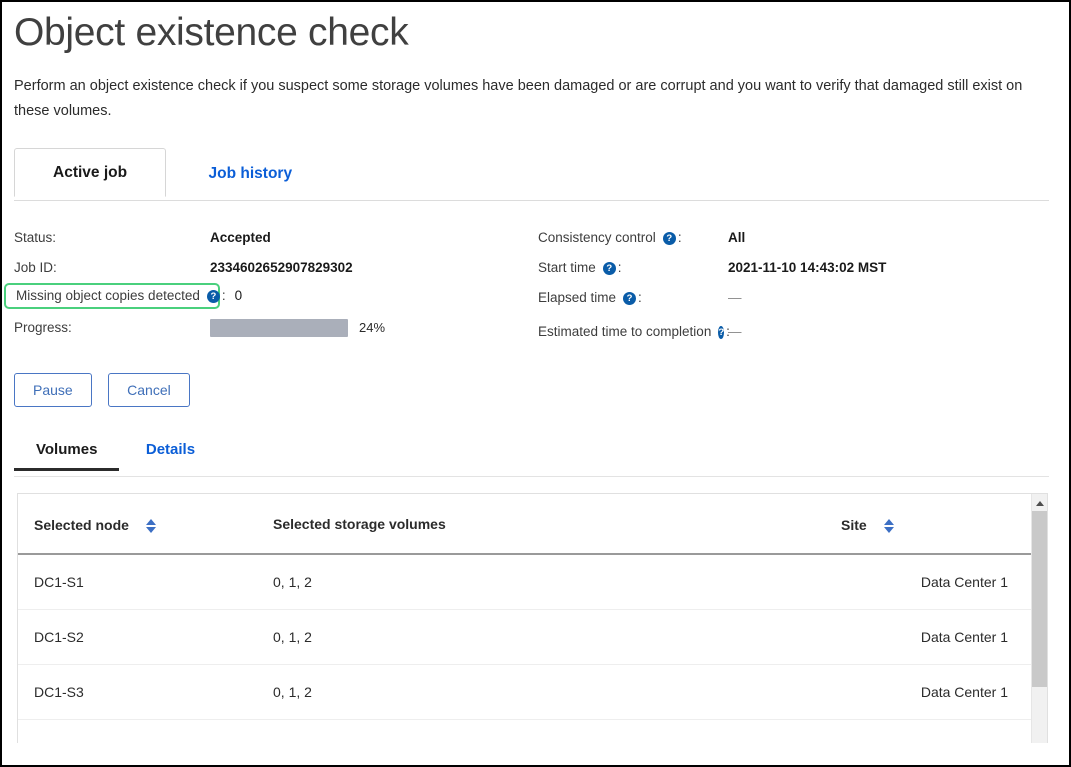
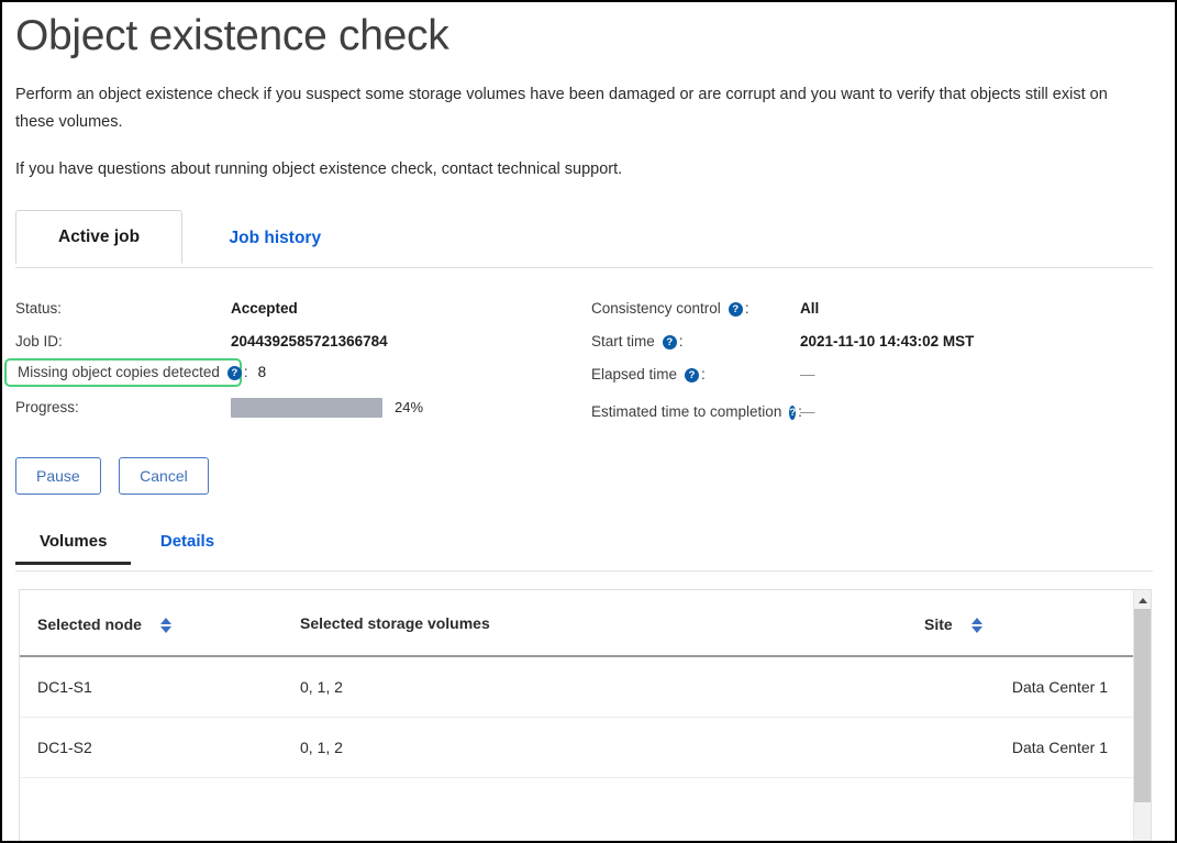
  Object existence check
- Perform an object existence check if you suspect some storage volumes have been damaged or are corrupt and you want to verify that damaged still exist on these volumes.
+ Perform an object existence check if you suspect some storage volumes have been damaged or are corrupt and you want to verify that objects still exist on these volumes.
+ If you have questions about running object existence check, contact technical support.
  Active job Job history
  Status:
  Accepted
  Job ID:
- 2334602652907829302
+ 2044392585721366784
  Missing object copies detected
  ?
  :
- 0
+ 8
  Progress:
  24%
  Consistency control
  ?
  :
  All
  Start time
  ?
  :
  2021-11-10 14:43:02 MST
  Elapsed time
  ?
  :
  —
  Estimated time to completion
  ?
  :
  —
  Pause Cancel
  Volumes Details
  Selected node	Selected storage volumes	Site
  DC1-S1	0, 1, 2	Data Center 1
  DC1-S2	0, 1, 2	Data Center 1
- DC1-S3	0, 1, 2	Data Center 1
